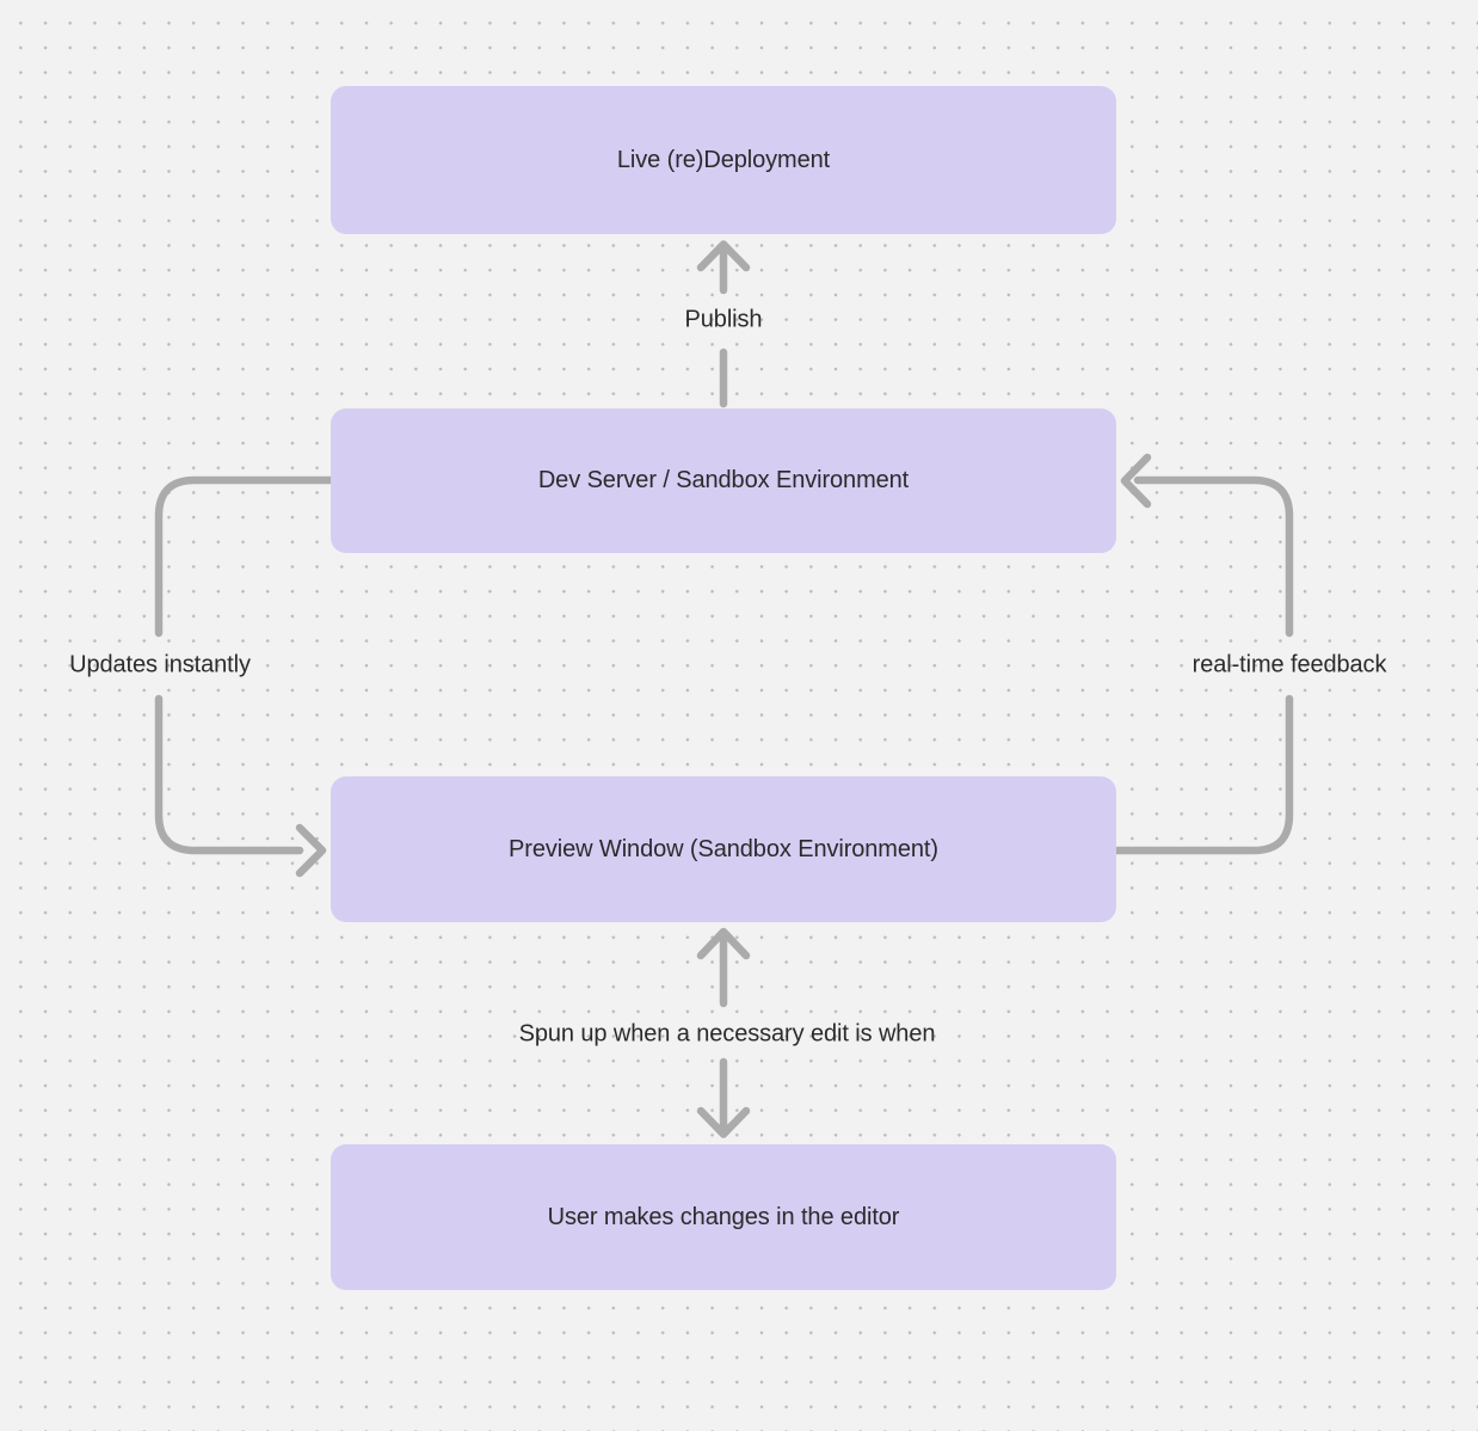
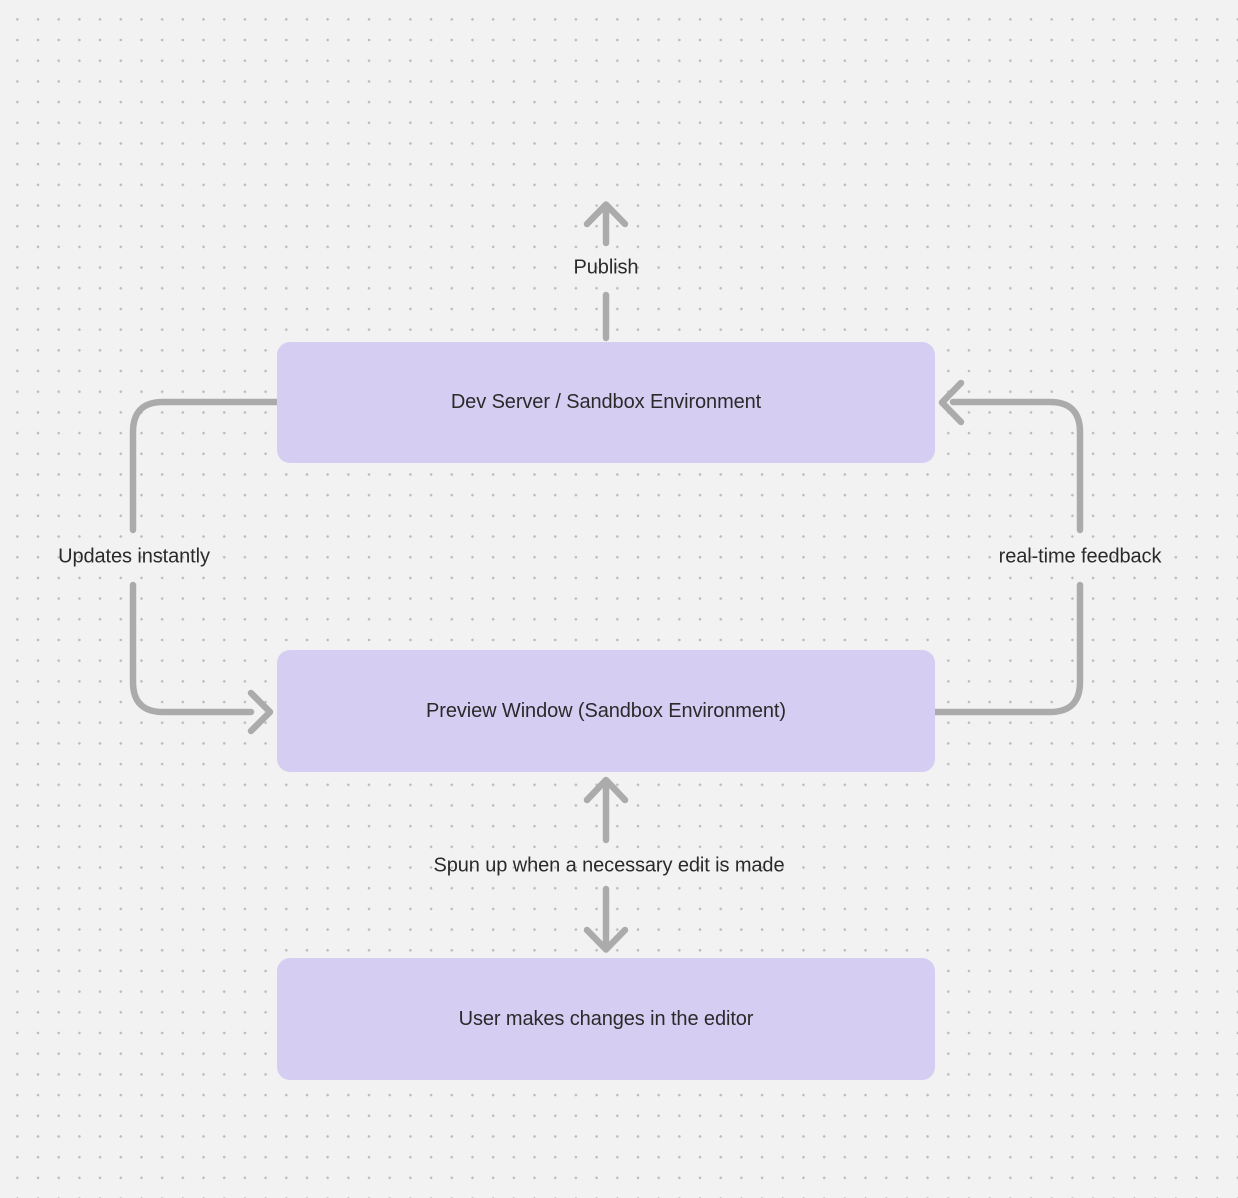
- Live (re)Deployment
  Dev Server / Sandbox Environment
  Preview Window (Sandbox Environment)
  User makes changes in the editor
  Publish
  Updates instantly
  real-time feedback
- Spun up when a necessary edit is when
+ Spun up when a necessary edit is made
